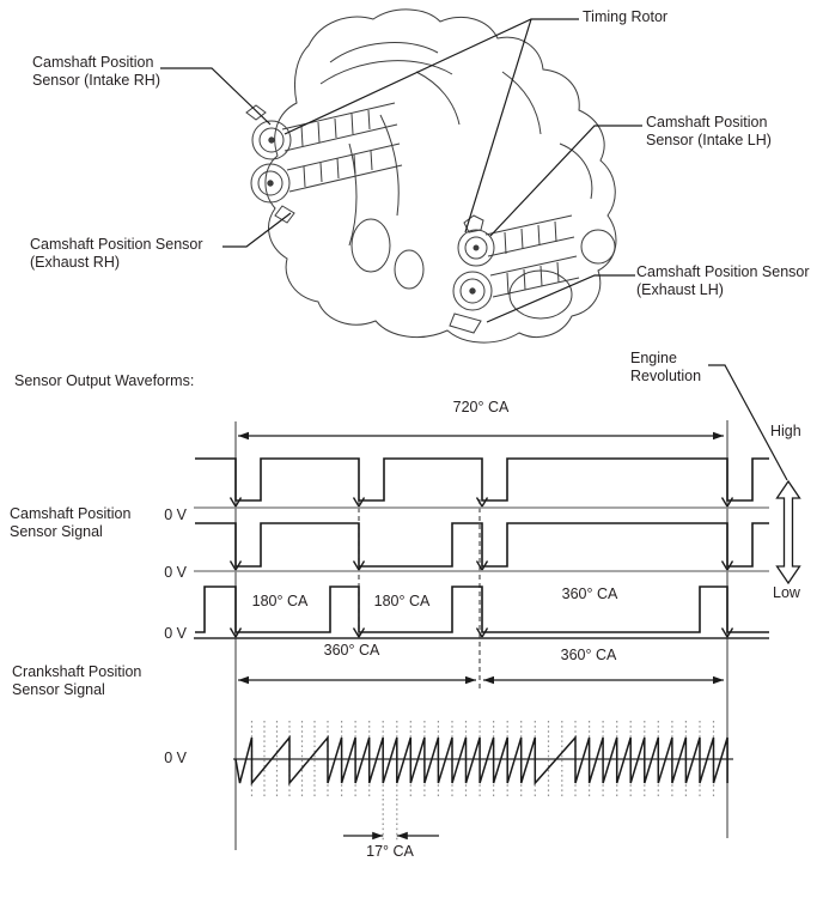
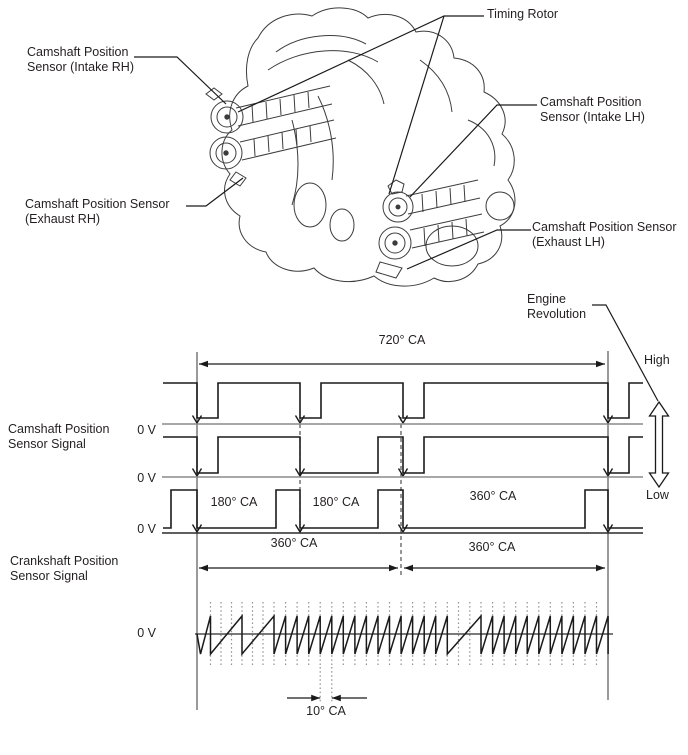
  Camshaft Position
  Sensor (Intake RH)
  Camshaft Position Sensor
  (Exhaust RH)
  Timing Rotor
  Camshaft Position
  Sensor (Intake LH)
  Camshaft Position Sensor
  (Exhaust LH)
- Sensor Output Waveforms:
  Camshaft Position
  Sensor Signal
  Crankshaft Position
  Sensor Signal
  Engine
  Revolution
  High
  Low
  0 V
  0 V
  0 V
  0 V
  720° CA
  180° CA
  180° CA
  360° CA
  360° CA
  360° CA
- 17° CA
+ 10° CA
